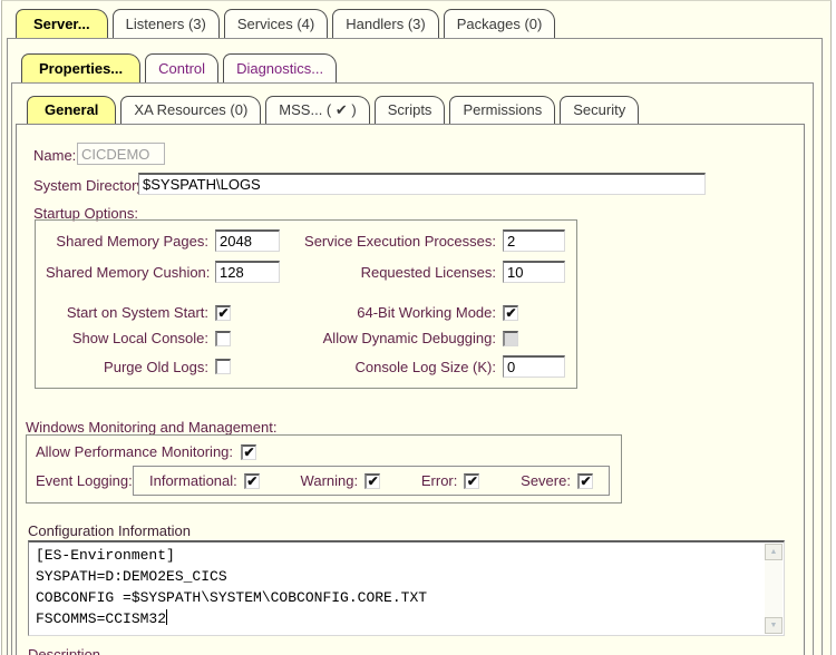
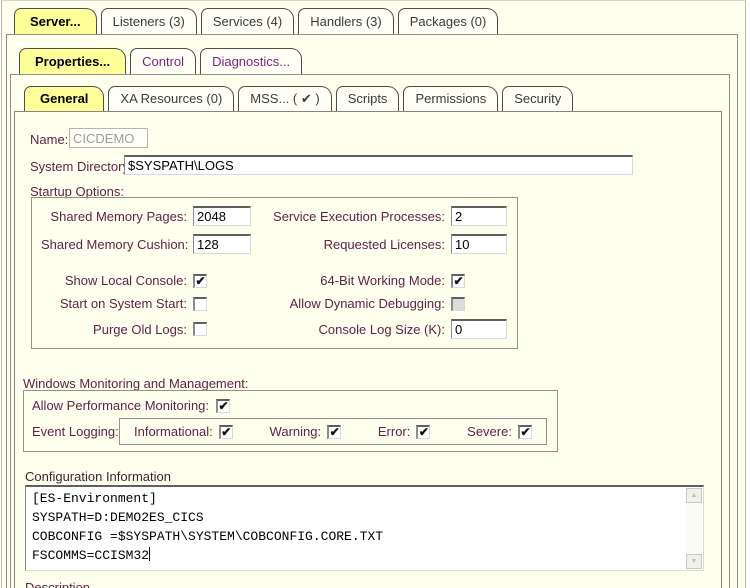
  Server...
  Listeners (3)
  Services (4)
  Handlers (3)
  Packages (0)
  Properties...
  Control
  Diagnostics...
  General
  XA Resources (0)
  MSS... ( ✔ )
  Scripts
  Permissions
  Security
  Name:
  CICDEMO
  System Director
  $SYSPATH\LOGS
  Startup Options:
  Shared Memory Pages:
  2048
  Service Execution Processes:
  2
  Shared Memory Cushion:
  128
  Requested Licenses:
  10
- Start on System Start:
+ Show Local Console:
  ✔
  64-Bit Working Mode:
  ✔
- Show Local Console:
+ Start on System Start:
  Allow Dynamic Debugging:
  Purge Old Logs:
  Console Log Size (K):
  0
  Windows Monitoring and Management:
  Allow Performance Monitoring:
  ✔
  Event Logging:
  Informational:
  ✔
  Warning:
  ✔
  Error:
  ✔
  Severe:
  ✔
  Configuration Information
  [ES-Environment]
  SYSPATH=D:DEMO2ES_CICS
  COBCONFIG =$SYSPATH\SYSTEM\COBCONFIG.CORE.TXT
  FSCOMMS=CCISM32
